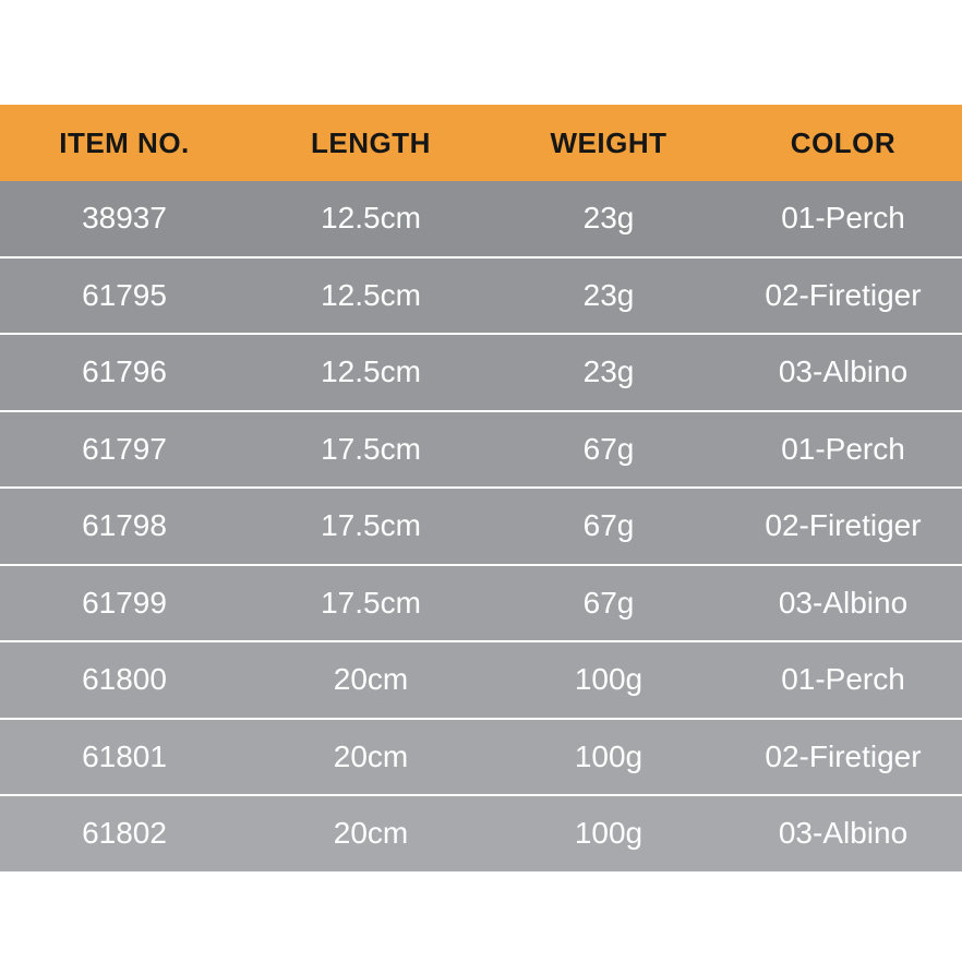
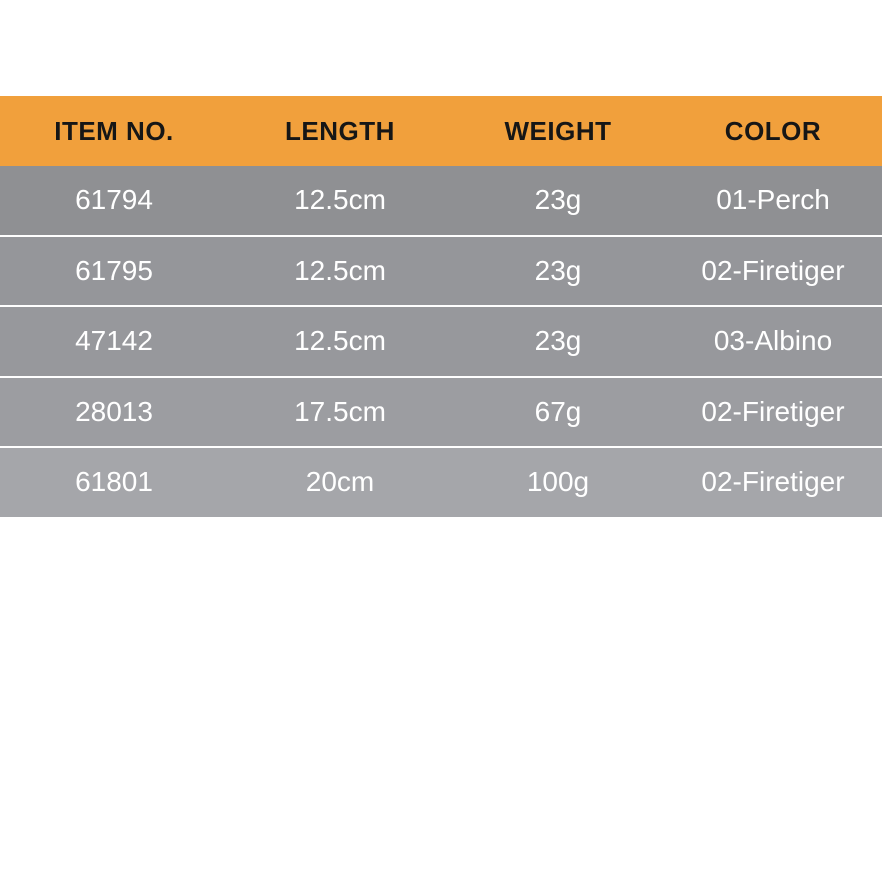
  ITEM NO.	LENGTH	WEIGHT	COLOR
- 38937	12.5cm	23g	01-Perch
+ 61794	12.5cm	23g	01-Perch
  61795	12.5cm	23g	02-Firetiger
- 61796	12.5cm	23g	03-Albino
+ 47142	12.5cm	23g	03-Albino
- 61797	17.5cm	67g	01-Perch
- 61798	17.5cm	67g	02-Firetiger
+ 28013	17.5cm	67g	02-Firetiger
- 61799	17.5cm	67g	03-Albino
- 61800	20cm	100g	01-Perch
  61801	20cm	100g	02-Firetiger
- 61802	20cm	100g	03-Albino
